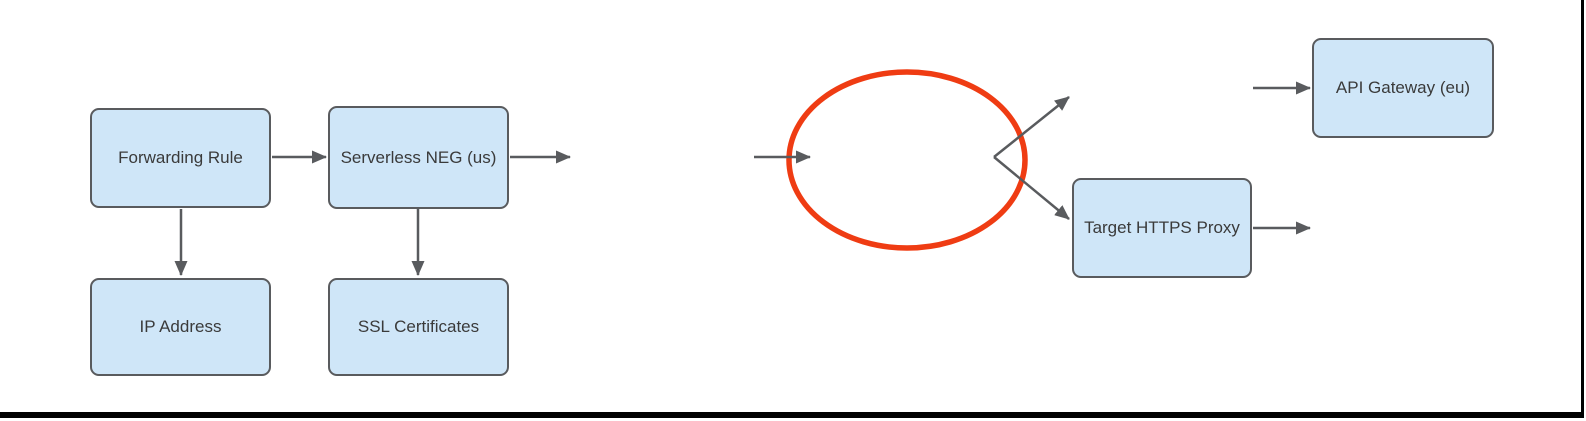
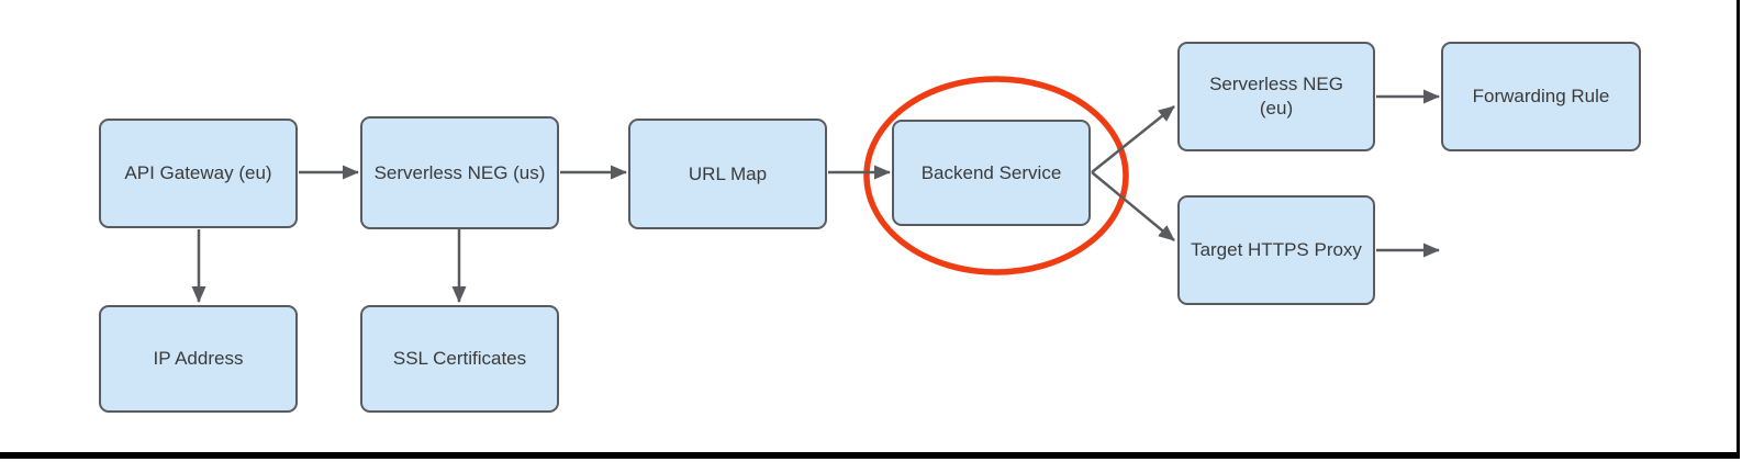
- Forwarding Rule
+ API Gateway (eu)
  Serverless NEG (us)
+ URL Map
+ Backend Service
+ Serverless NEG (eu)
- API Gateway (eu)
+ Forwarding Rule
  Target HTTPS Proxy
  IP Address
  SSL Certificates
